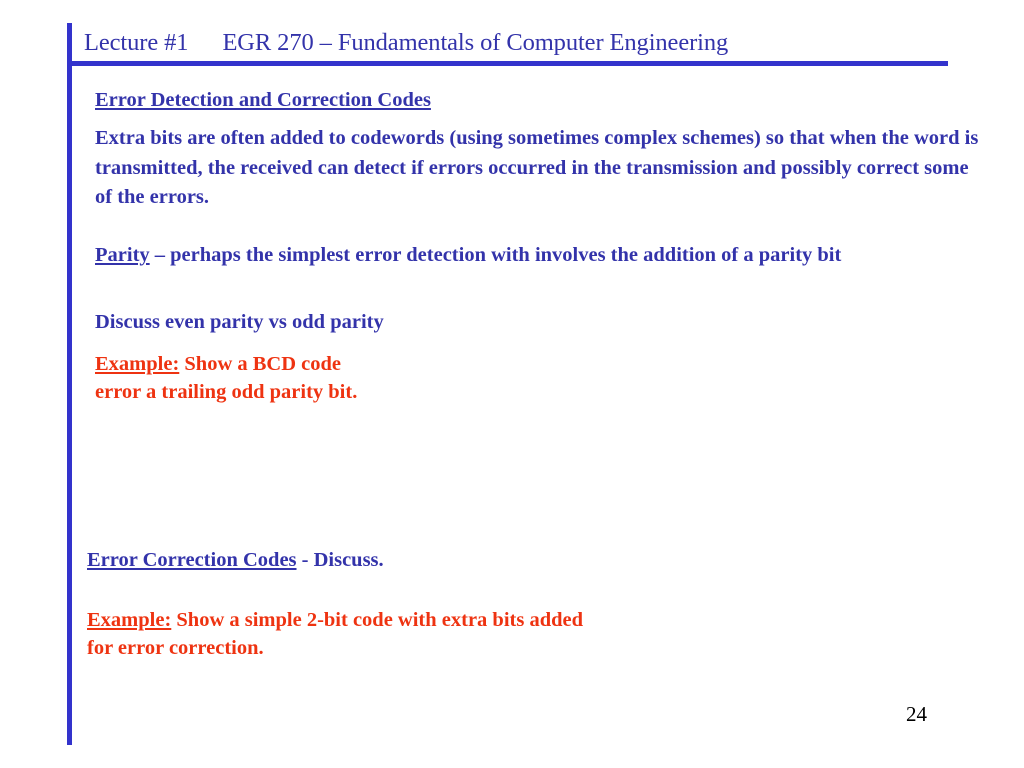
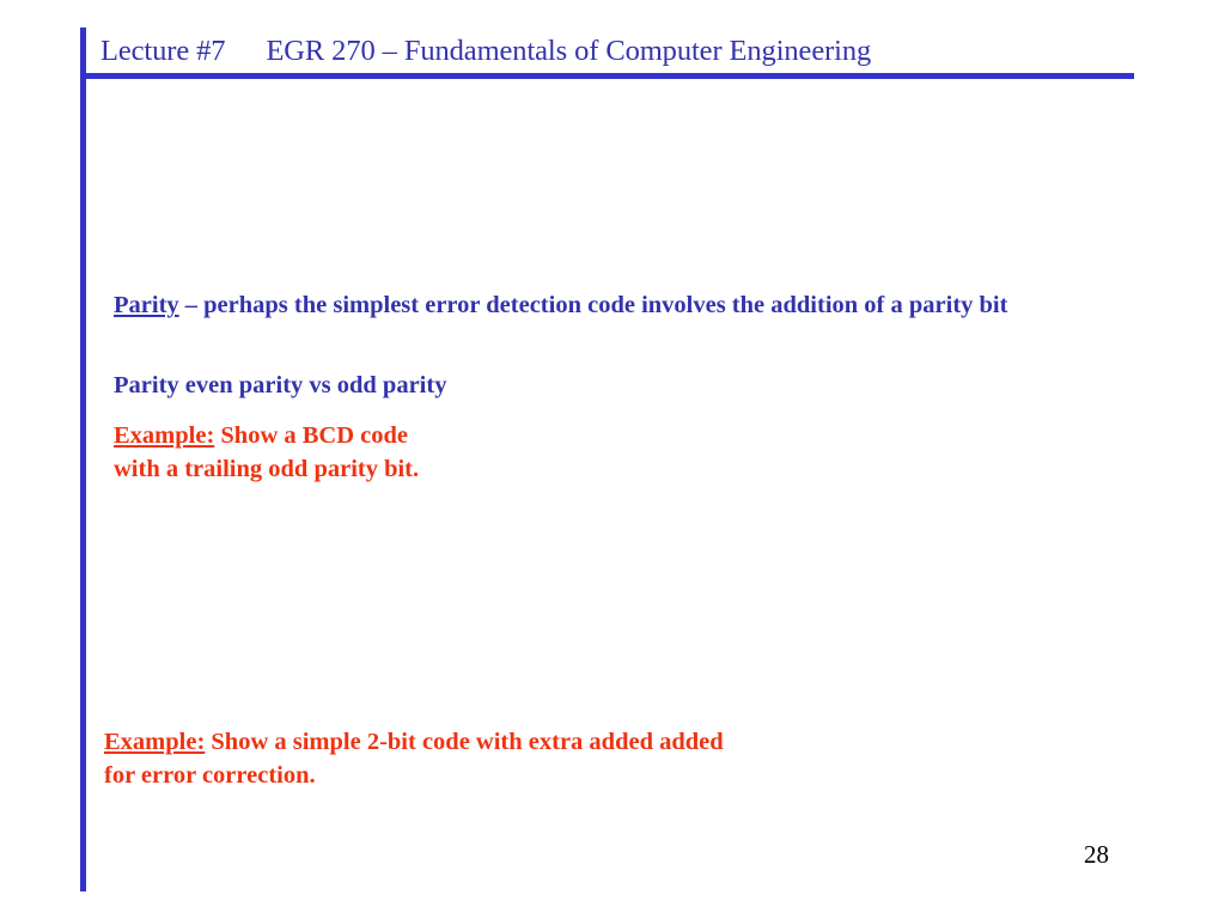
- Lecture #1 EGR 270 – Fundamentals of Computer Engineering
+ Lecture #7 EGR 270 – Fundamentals of Computer Engineering
- Error Detection and Correction Codes
- Extra bits are often added to codewords (using sometimes complex schemes) so that when the word is transmitted, the received can detect if errors occurred in the transmission and possibly correct some of the errors.
- Parity – perhaps the simplest error detection with involves the addition of a parity bit
+ Parity – perhaps the simplest error detection code involves the addition of a parity bit
- Discuss even parity vs odd parity
+ Parity even parity vs odd parity
  Example: Show a BCD code
- error a trailing odd parity bit.
+ with a trailing odd parity bit.
- Error Correction Codes - Discuss.
- Example: Show a simple 2-bit code with extra bits added
+ Example: Show a simple 2-bit code with extra added added
  for error correction.
- 24
+ 28
